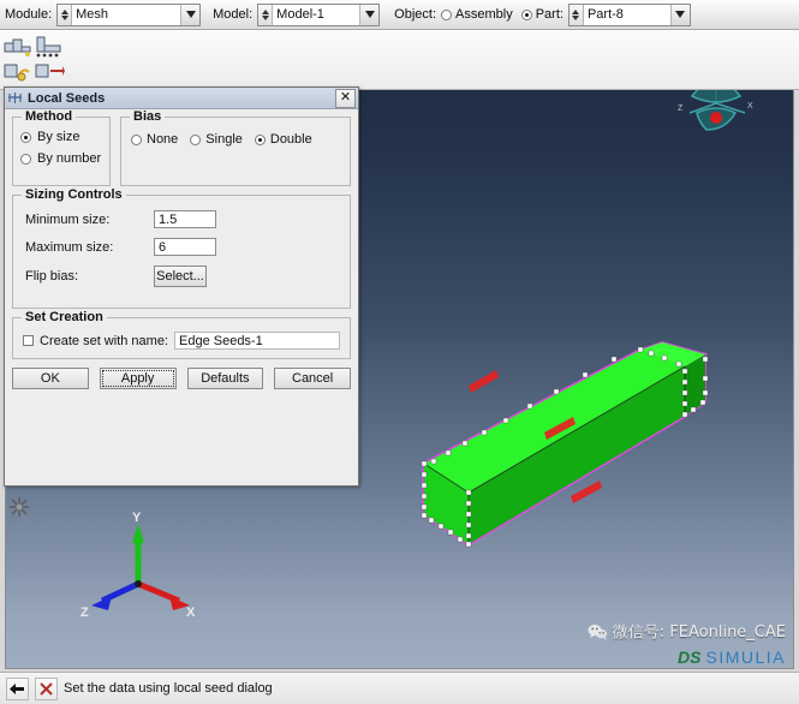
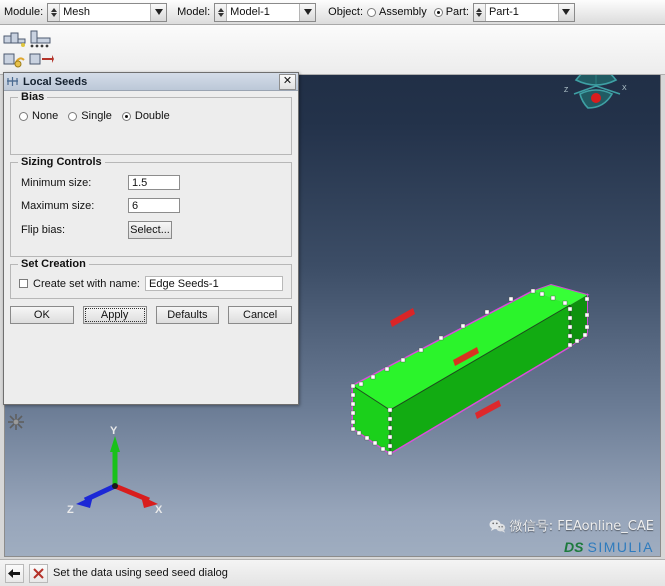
  Y
  X
  Z
  微信号: FEAonline_CAE
  DS
  SIMULIA
  Module:
  Mesh
  Model:
  Model-1
  Object:
  Assembly
  Part:
- Part-8
+ Part-1
  Local Seeds
  ✕
- Method
- By size
- By number
  Bias
  None
  Single
  Double
  Sizing Controls
  Minimum size:
  1.5
  Maximum size:
  6
  Flip bias:
  Select...
  Set Creation
  Create set with name:
  Edge Seeds-1
  OK
  Apply
  Defaults
  Cancel
- Set the data using local seed dialog
+ Set the data using seed seed dialog
